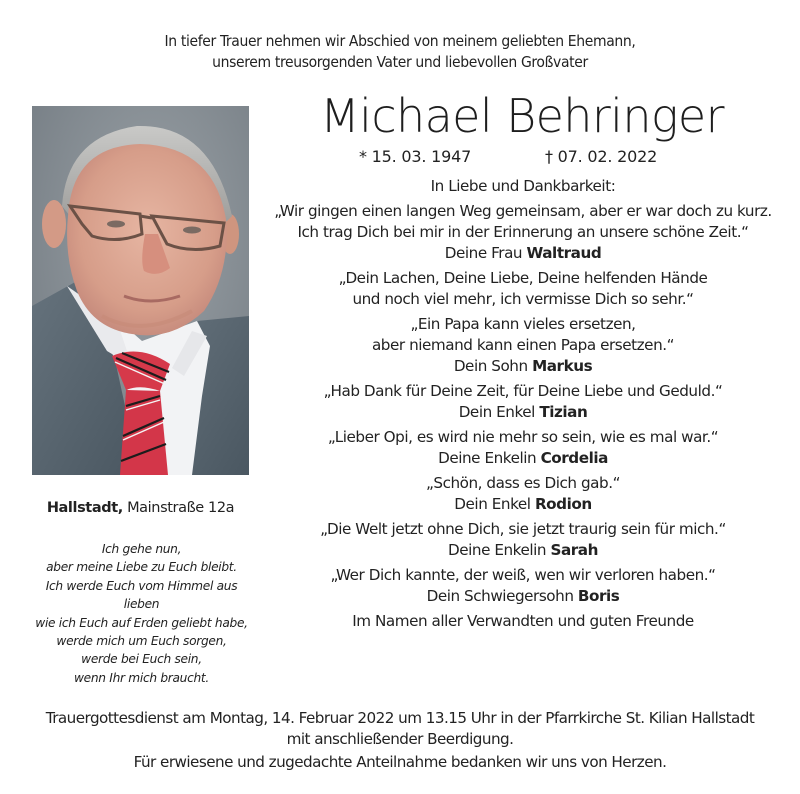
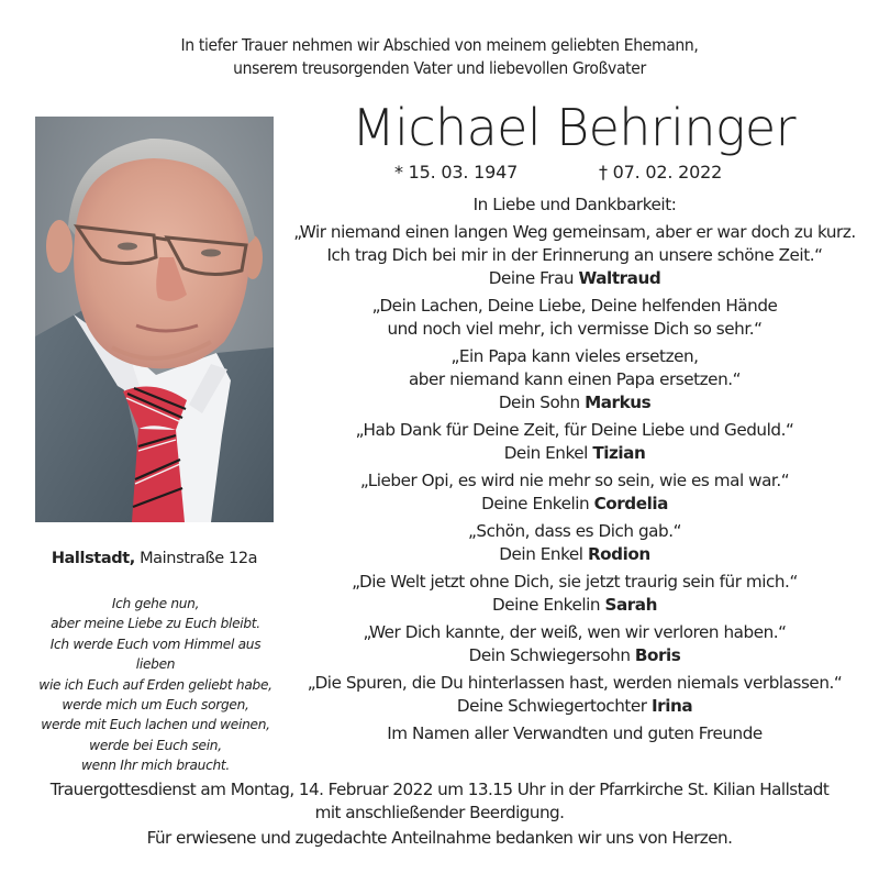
  In tiefer Trauer nehmen wir Abschied von meinem geliebten Ehemann,
  unserem treusorgenden Vater und liebevollen Großvater
  Michael Behringer
  * 15. 03. 1947
  † 07. 02. 2022
  Hallstadt, Mainstraße 12a
  Ich gehe nun,
  aber meine Liebe zu Euch bleibt.
  Ich werde Euch vom Himmel aus lieben
  wie ich Euch auf Erden geliebt habe,
  werde mich um Euch sorgen,
+ werde mit Euch lachen und weinen,
  werde bei Euch sein,
  wenn Ihr mich braucht.
  In Liebe und Dankbarkeit:
- „Wir gingen einen langen Weg gemeinsam, aber er war doch zu kurz.
+ „Wir niemand einen langen Weg gemeinsam, aber er war doch zu kurz.
  Ich trag Dich bei mir in der Erinnerung an unsere schöne Zeit.“
  Deine Frau Waltraud
  „Dein Lachen, Deine Liebe, Deine helfenden Hände
  und noch viel mehr, ich vermisse Dich so sehr.“
  „Ein Papa kann vieles ersetzen,
  aber niemand kann einen Papa ersetzen.“
  Dein Sohn Markus
  „Hab Dank für Deine Zeit, für Deine Liebe und Geduld.“
  Dein Enkel Tizian
  „Lieber Opi, es wird nie mehr so sein, wie es mal war.“
  Deine Enkelin Cordelia
  „Schön, dass es Dich gab.“
  Dein Enkel Rodion
  „Die Welt jetzt ohne Dich, sie jetzt traurig sein für mich.“
  Deine Enkelin Sarah
  „Wer Dich kannte, der weiß, wen wir verloren haben.“
  Dein Schwiegersohn Boris
+ „Die Spuren, die Du hinterlassen hast, werden niemals verblassen.“
+ Deine Schwiegertochter Irina
  Im Namen aller Verwandten und guten Freunde
  Trauergottesdienst am Montag, 14. Februar 2022 um 13.15 Uhr in der Pfarrkirche St. Kilian Hallstadt
  mit anschließender Beerdigung.
  Für erwiesene und zugedachte Anteilnahme bedanken wir uns von Herzen.
